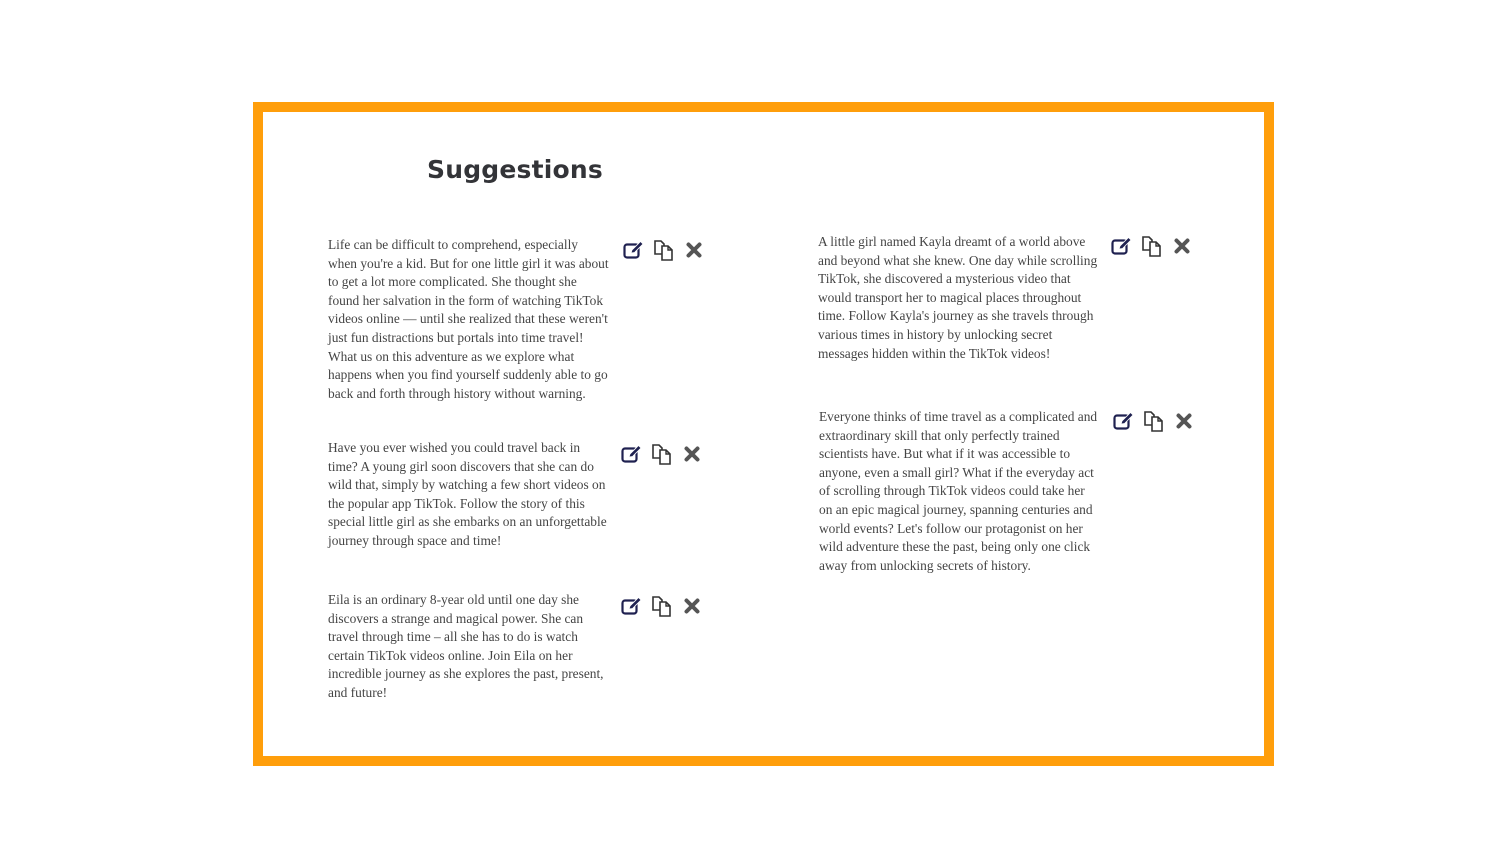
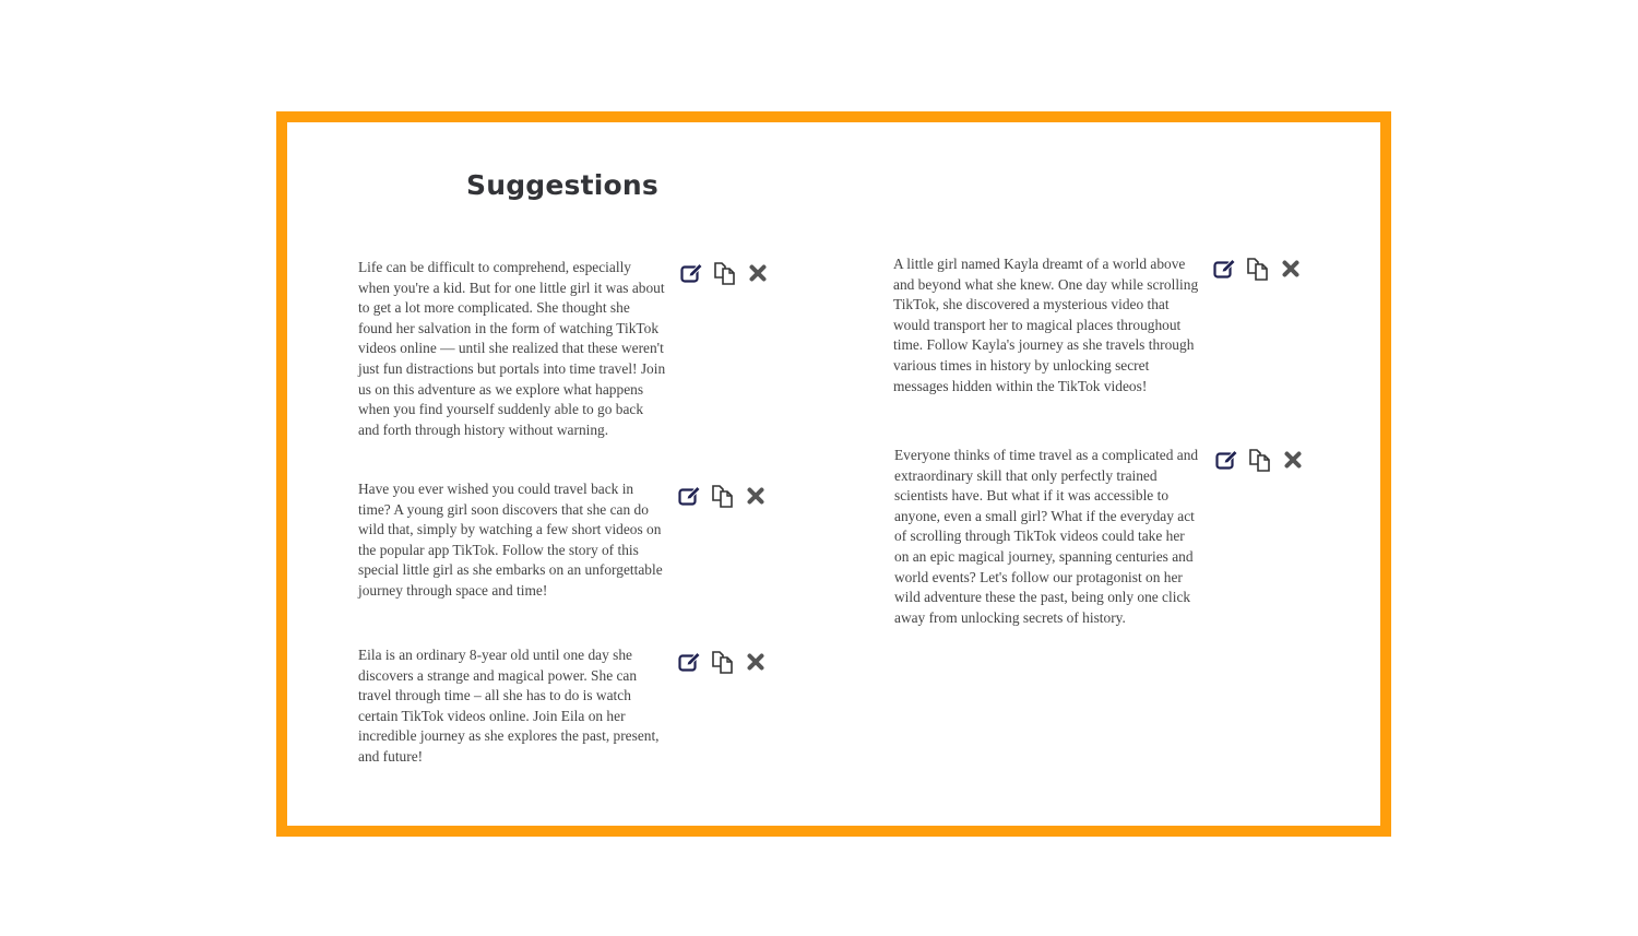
  Suggestions
- Life can be difficult to comprehend, especially when you're a kid. But for one little girl it was about to get a lot more complicated. She thought she found her salvation in the form of watching TikTok videos online — until she realized that these weren't just fun distractions but portals into time travel! What us on this adventure as we explore what happens when you find yourself suddenly able to go back and forth through history without warning.
+ Life can be difficult to comprehend, especially when you're a kid. But for one little girl it was about to get a lot more complicated. She thought she found her salvation in the form of watching TikTok videos online — until she realized that these weren't just fun distractions but portals into time travel! Join us on this adventure as we explore what happens when you find yourself suddenly able to go back and forth through history without warning.
  Have you ever wished you could travel back in time? A young girl soon discovers that she can do wild that, simply by watching a few short videos on the popular app TikTok. Follow the story of this special little girl as she embarks on an unforgettable journey through space and time!
  Eila is an ordinary 8-year old until one day she discovers a strange and magical power. She can travel through time – all she has to do is watch certain TikTok videos online. Join Eila on her incredible journey as she explores the past, present, and future!
  A little girl named Kayla dreamt of a world above and beyond what she knew. One day while scrolling TikTok, she discovered a mysterious video that would transport her to magical places throughout time. Follow Kayla's journey as she travels through various times in history by unlocking secret messages hidden within the TikTok videos!
  Everyone thinks of time travel as a complicated and extraordinary skill that only perfectly trained scientists have. But what if it was accessible to anyone, even a small girl? What if the everyday act of scrolling through TikTok videos could take her on an epic magical journey, spanning centuries and world events? Let's follow our protagonist on her wild adventure these the past, being only one click away from unlocking secrets of history.
